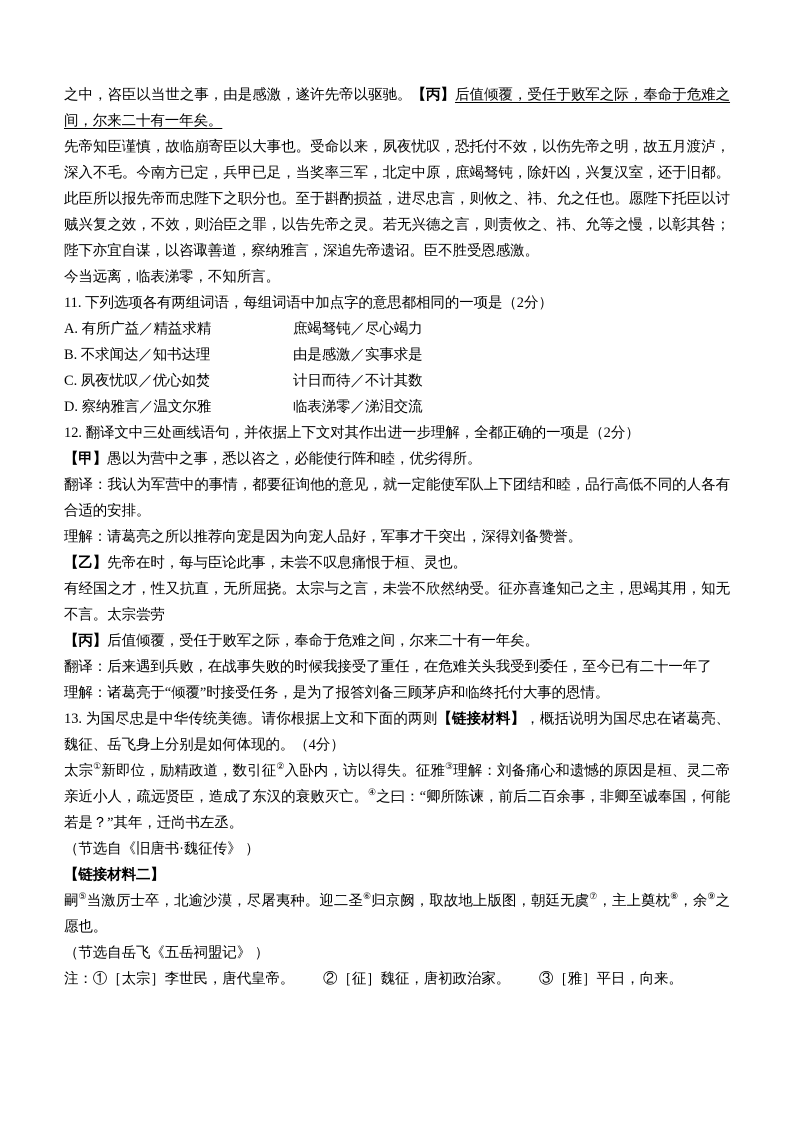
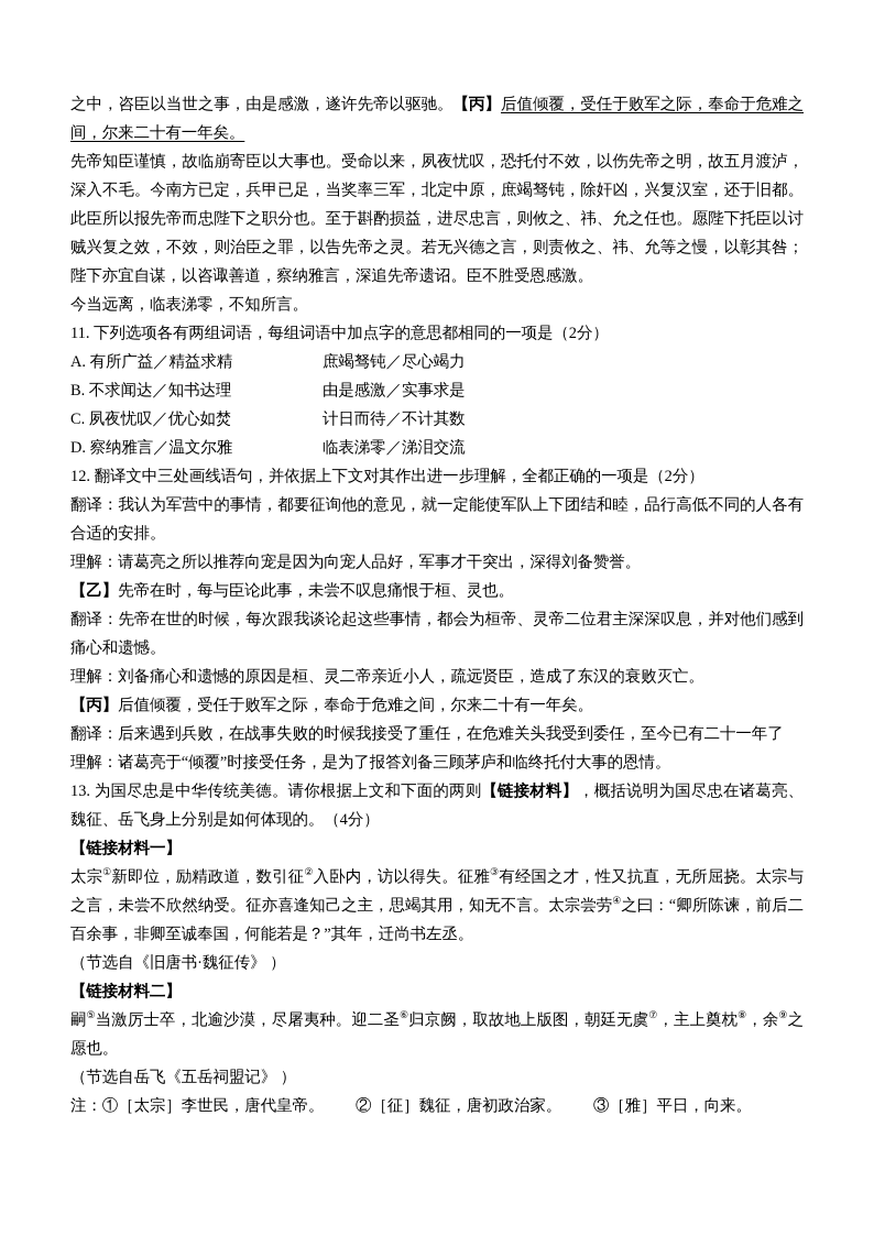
  之中，咨臣以当世之事，由是感激，遂许先帝以驱驰。【丙】后值倾覆，受任于败军之际，奉命于危难之间，尔来二十有一年矣。
  先帝知臣谨慎，故临崩寄臣以大事也。受命以来，夙夜忧叹，恐托付不效，以伤先帝之明，故五月渡泸，深入不毛。今南方已定，兵甲已足，当奖率三军，北定中原，庶竭驽钝，除奸凶，兴复汉室，还于旧都。此臣所以报先帝而忠陛下之职分也。至于斟酌损益，进尽忠言，则攸之、祎、允之任也。愿陛下托臣以讨贼兴复之效，不效，则治臣之罪，以告先帝之灵。若无兴德之言，则责攸之、祎、允等之慢，以彰其咎；陛下亦宜自谋，以咨诹善道，察纳雅言，深追先帝遗诏。臣不胜受恩感激。
  今当远离，临表涕零，不知所言。
  11. 下列选项各有两组词语，每组词语中加点字的意思都相同的一项是（2分）
  A. 有所广益／精益求精 庶竭驽钝／尽心竭力
  B. 不求闻达／知书达理 由是感激／实事求是
  C. 夙夜忧叹／优心如焚 计日而待／不计其数
  D. 察纳雅言／温文尔雅 临表涕零／涕泪交流
  12. 翻译文中三处画线语句，并依据上下文对其作出进一步理解，全都正确的一项是（2分）
- 【甲】愚以为营中之事，悉以咨之，必能使行阵和睦，优劣得所。
  翻译：我认为军营中的事情，都要征询他的意见，就一定能使军队上下团结和睦，品行高低不同的人各有合适的安排。
  理解：请葛亮之所以推荐向宠是因为向宠人品好，军事才干突出，深得刘备赞誉。
  【乙】先帝在时，每与臣论此事，未尝不叹息痛恨于桓、灵也。
+ 翻译：先帝在世的时候，每次跟我谈论起这些事情，都会为桓帝、灵帝二位君主深深叹息，并对他们感到痛心和遗憾。
- 有经国之才，性又抗直，无所屈挠。太宗与之言，未尝不欣然纳受。征亦喜逢知己之主，思竭其用，知无不言。太宗尝劳
+ 理解：刘备痛心和遗憾的原因是桓、灵二帝亲近小人，疏远贤臣，造成了东汉的衰败灭亡。
  【丙】后值倾覆，受任于败军之际，奉命于危难之间，尔来二十有一年矣。
  翻译：后来遇到兵败，在战事失败的时候我接受了重任，在危难关头我受到委任，至今已有二十一年了
  理解：诸葛亮于“倾覆”时接受任务，是为了报答刘备三顾茅庐和临终托付大事的恩情。
  13. 为国尽忠是中华传统美德。请你根据上文和下面的两则【链接材料】，概括说明为国尽忠在诸葛亮、魏征、岳飞身上分别是如何体现的。（4分）
+ 【链接材料一】
- 太宗①新即位，励精政道，数引征②入卧内，访以得失。征雅③理解：刘备痛心和遗憾的原因是桓、灵二帝亲近小人，疏远贤臣，造成了东汉的衰败灭亡。④之曰：“卿所陈谏，前后二百余事，非卿至诚奉国，何能若是？”其年，迁尚书左丞。
+ 太宗①新即位，励精政道，数引征②入卧内，访以得失。征雅③有经国之才，性又抗直，无所屈挠。太宗与之言，未尝不欣然纳受。征亦喜逢知己之主，思竭其用，知无不言。太宗尝劳④之曰：“卿所陈谏，前后二百余事，非卿至诚奉国，何能若是？”其年，迁尚书左丞。
  （节选自《旧唐书·魏征传》 ）
  【链接材料二】
  嗣⑤当激厉士卒，北逾沙漠，尽屠夷种。迎二圣⑥归京阙，取故地上版图，朝廷无虞⑦，主上奠枕⑧，余⑨之愿也。
  （节选自岳飞《五岳祠盟记》 ）
  注：①［太宗］李世民，唐代皇帝。 ②［征］魏征，唐初政治家。 ③［雅］平日，向来。
